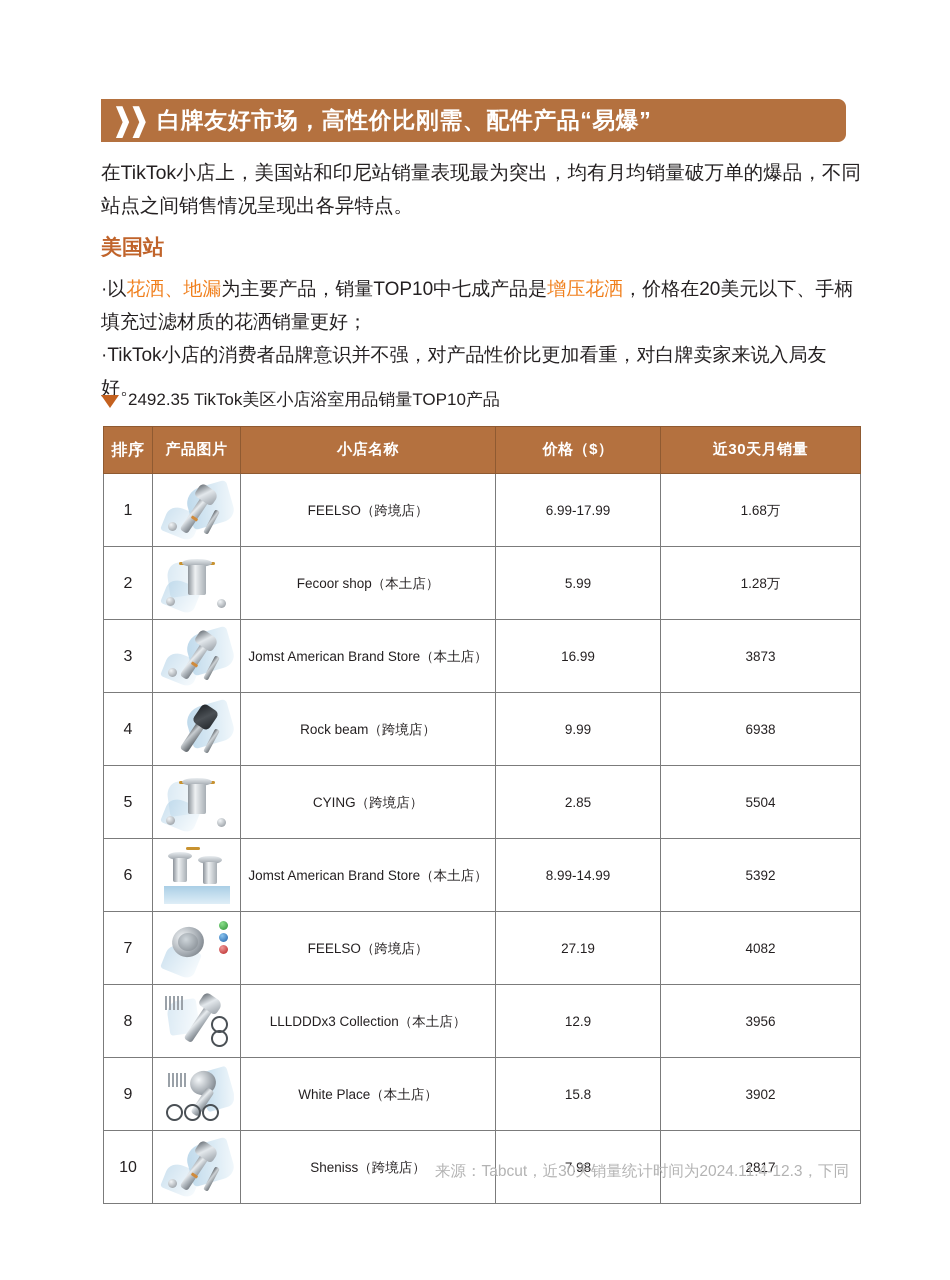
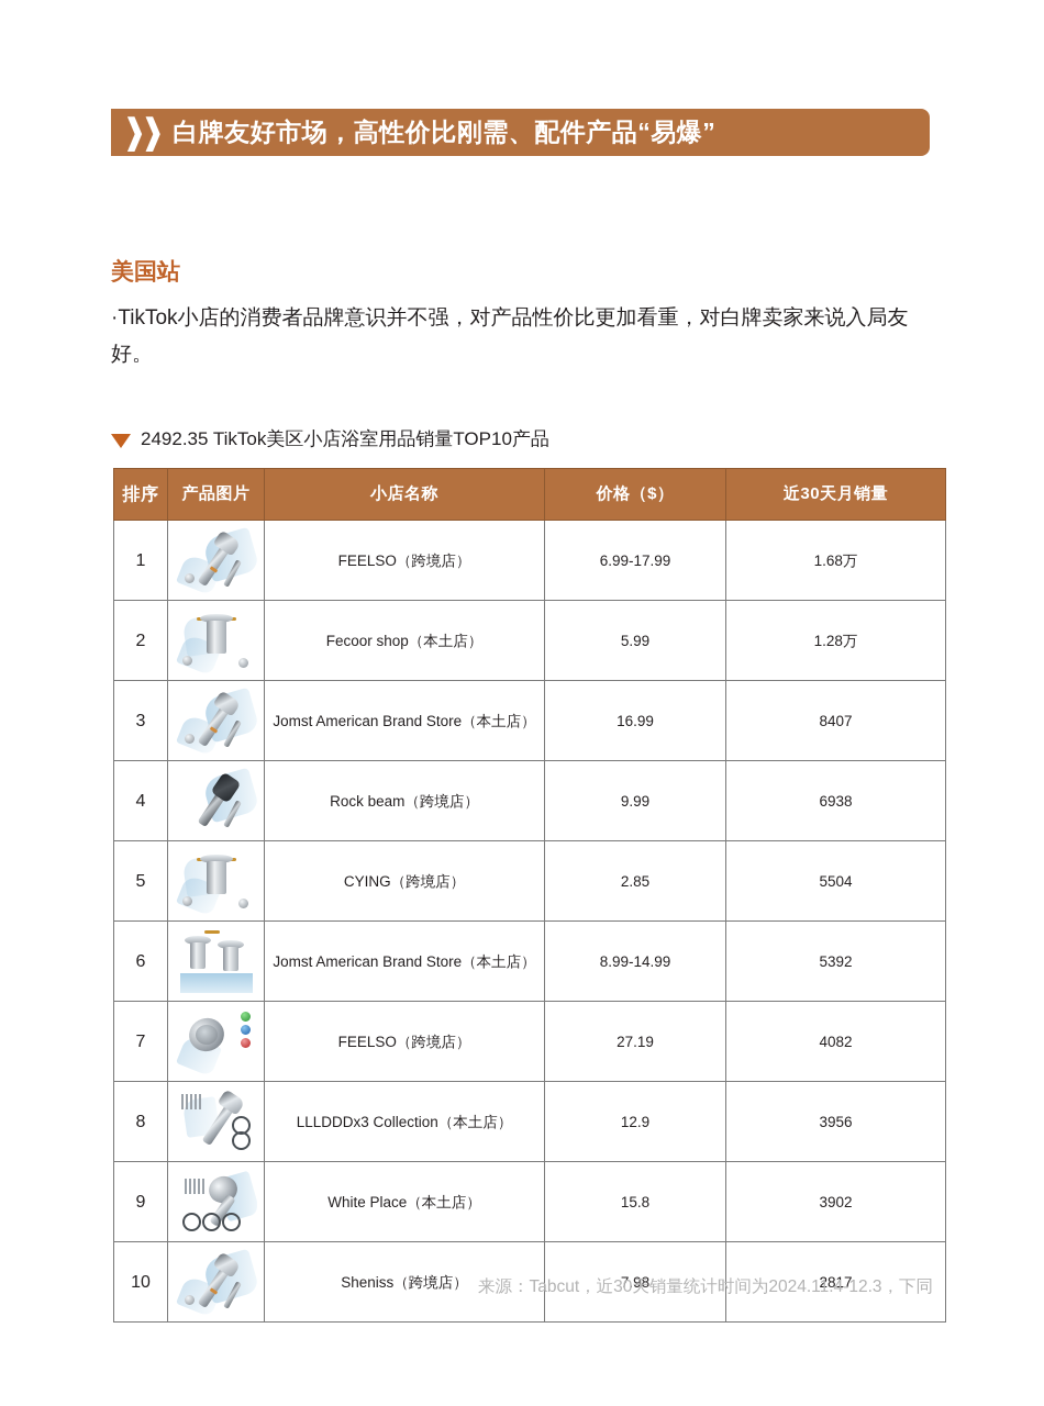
  ❱❱
  白牌友好市场，高性价比刚需、配件产品“易爆”
- 在TikTok小店上，美国站和印尼站销量表现最为突出，均有月均销量破万单的爆品，不同站点之间销售情况呈现出各异特点。
  美国站
- ·以花洒、地漏为主要产品，销量TOP10中七成产品是增压花洒，价格在20美元以下、手柄填充过滤材质的花洒销量更好；
  ·TikTok小店的消费者品牌意识并不强，对产品性价比更加看重，对白牌卖家来说入局友好。
  2492.35 TikTok美区小店浴室用品销量TOP10产品
  排序	产品图片	小店名称	价格（$）	近30天月销量
  1		FEELSO（跨境店）	6.99-17.99	1.68万
  2		Fecoor shop（本土店）	5.99	1.28万
- 3		Jomst American Brand Store（本土店）	16.99	3873
+ 3		Jomst American Brand Store（本土店）	16.99	8407
  4		Rock beam（跨境店）	9.99	6938
  5		CYING（跨境店）	2.85	5504
  6		Jomst American Brand Store（本土店）	8.99-14.99	5392
  7		FEELSO（跨境店）	27.19	4082
  8		LLLDDDx3 Collection（本土店）	12.9	3956
  9		White Place（本土店）	15.8	3902
  10		Sheniss（跨境店）	7.98	2817
  来源：Tabcut，近30天销量统计时间为2024.11.4-12.3，下同
